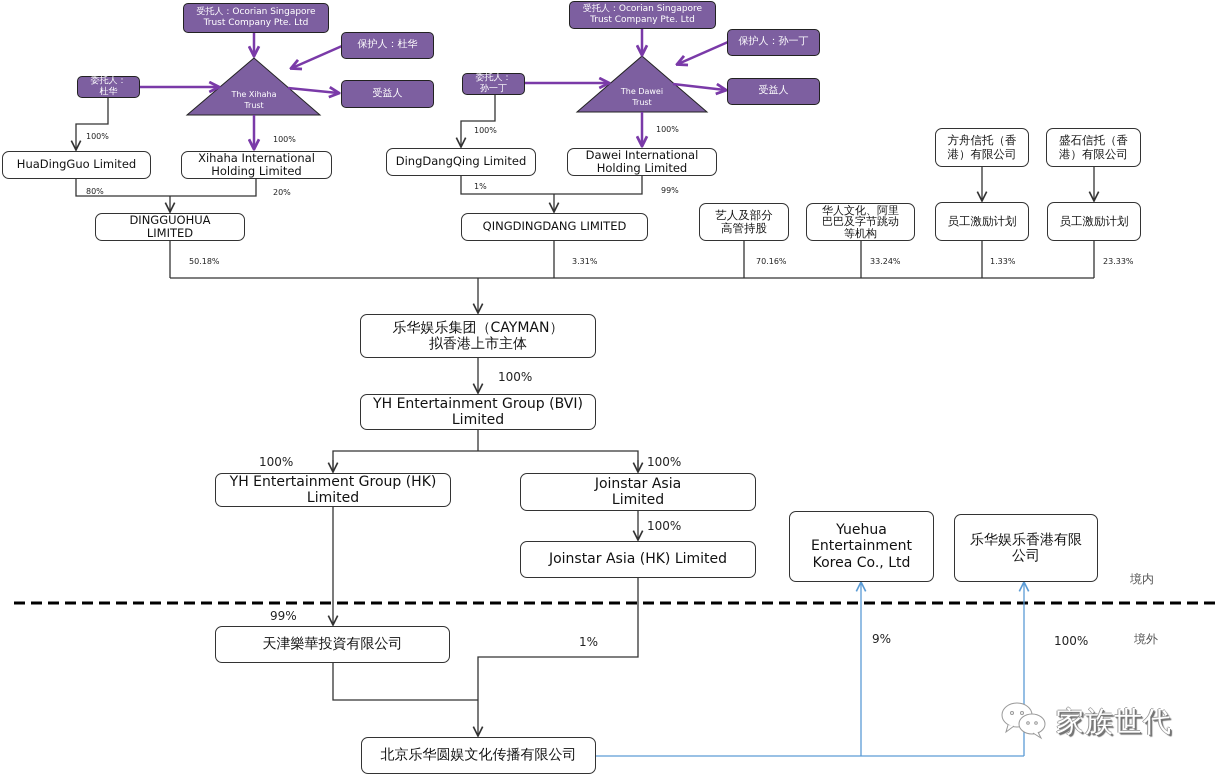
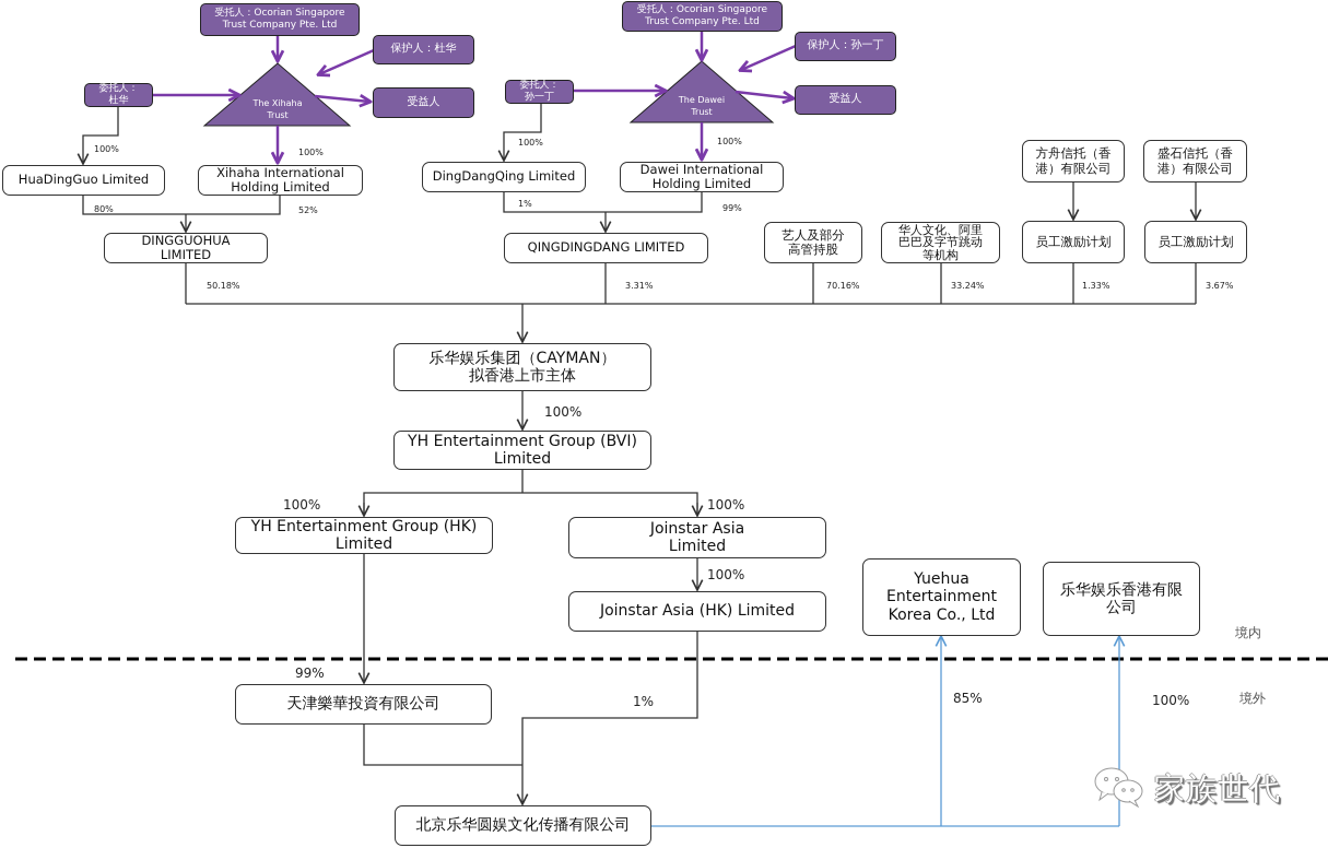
  受托人：Ocorian Singapore
  Trust Company Pte. Ltd
  保护人：杜华
  委托人：
  杜华
  受益人
  The Xihaha
  Trust
  受托人：Ocorian Singapore
  Trust Company Pte. Ltd
  保护人：孙一丁
  委托人：
  孙一丁
  受益人
  The Dawei
  Trust
  HuaDingGuo Limited
  Xihaha International
  Holding Limited
  DingDangQing Limited
  Dawei International
  Holding Limited
  DINGGUOHUA
  LIMITED
  QINGDINGDANG LIMITED
  艺人及部分
  高管持股
  华人文化、阿里
  巴巴及字节跳动
  等机构
  方舟信托（香
  港）有限公司
  盛石信托（香
  港）有限公司
  员工激励计划
  员工激励计划
  乐华娱乐集团（CAYMAN）
  拟香港上市主体
  YH Entertainment Group (BVI)
  Limited
  YH Entertainment Group (HK)
  Limited
  Joinstar Asia
  Limited
  Joinstar Asia (HK) Limited
  Yuehua
  Entertainment
  Korea Co., Ltd
  乐华娱乐香港有限
  公司
  天津樂華投資有限公司
  北京乐华圆娱文化传播有限公司
  100%
  100%
  80%
- 20%
+ 52%
  100%
  100%
  1%
  99%
  50.18%
  3.31%
  70.16%
  33.24%
  1.33%
- 23.33%
+ 3.67%
  100%
  100%
  100%
  100%
  99%
  1%
- 9%
+ 85%
  100%
  境内
  境外
  家族世代
